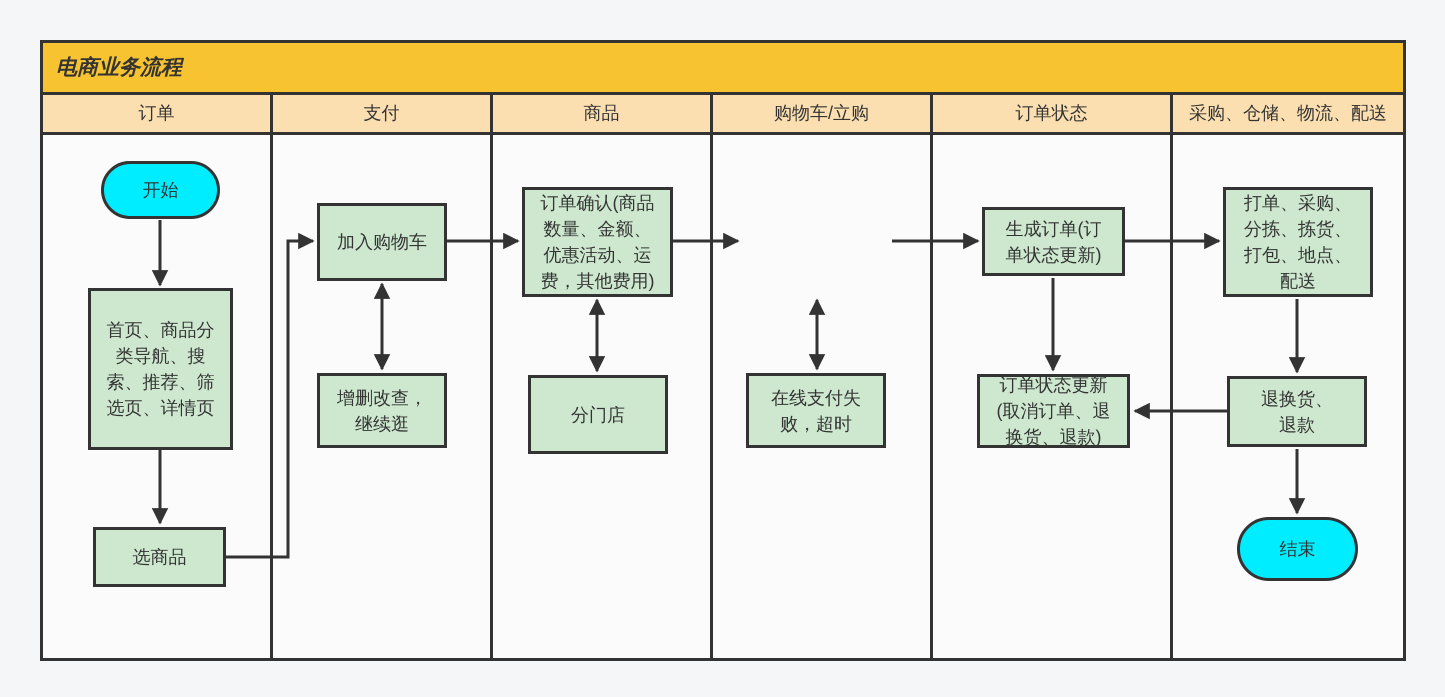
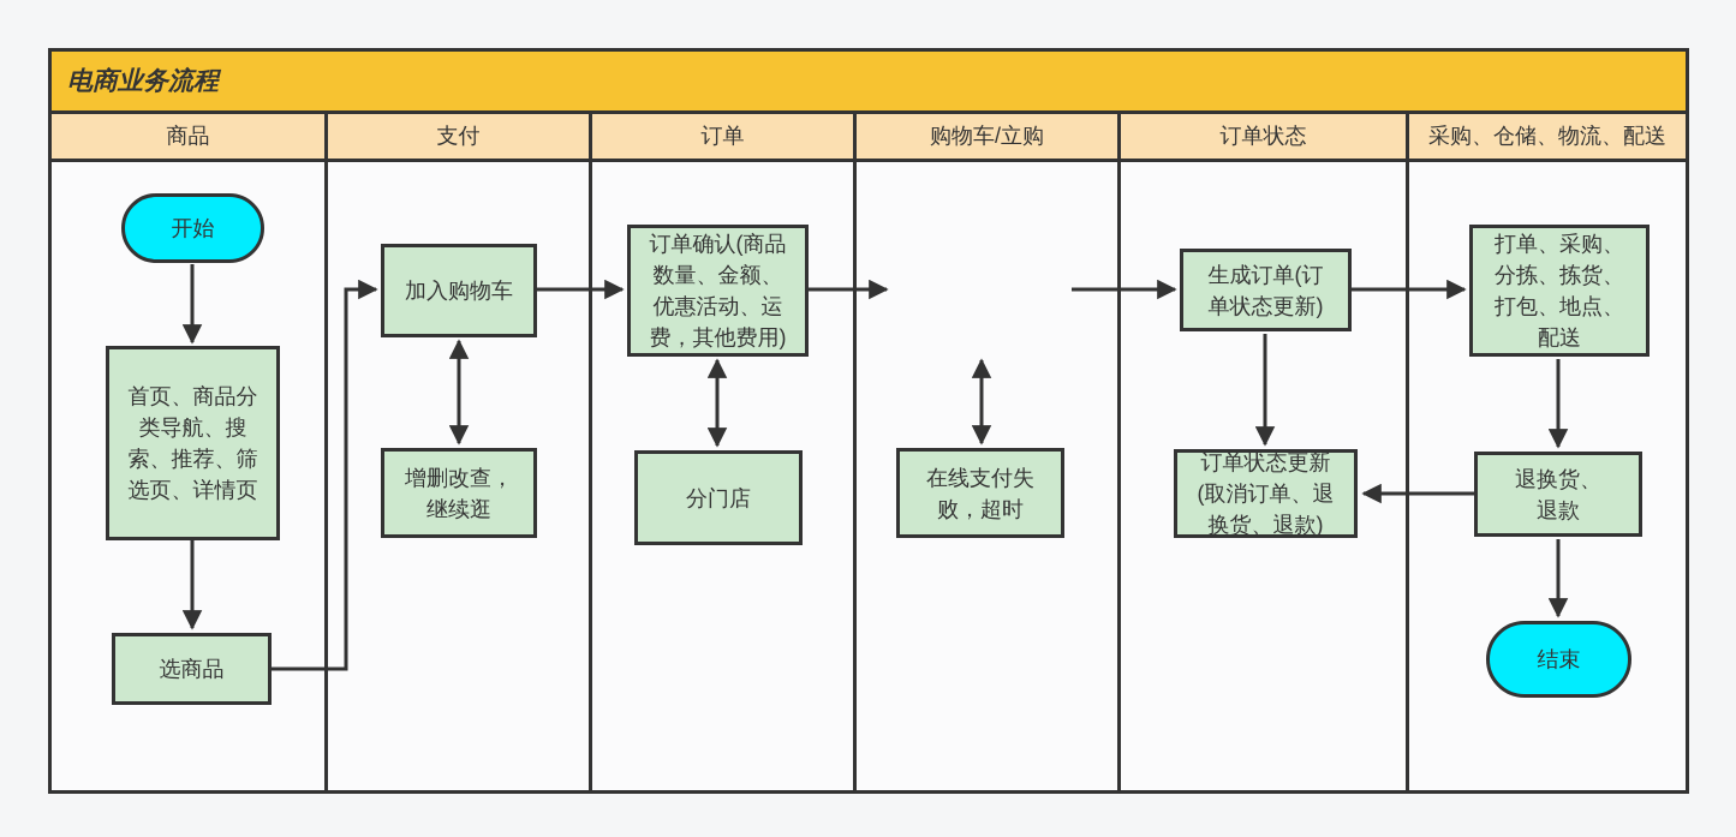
  电商业务流程
- 订单
+ 商品
  支付
- 商品
+ 订单
  购物车/立购
  订单状态
  采购、仓储、物流、配送
  开始
  首页、商品分
  类导航、搜
  索、推荐、筛
  选页、详情页
  选商品
  加入购物车
  增删改查，
  继续逛
  订单确认(商品
  数量、金额、
  优惠活动、运
  费，其他费用)
  分门店
  在线支付失
  败，超时
  生成订单(订
  单状态更新)
  订单状态更新
  (取消订单、退
  换货、退款)
  打单、采购、
  分拣、拣货、
  打包、地点、
  配送
  退换货、
  退款
  结束
